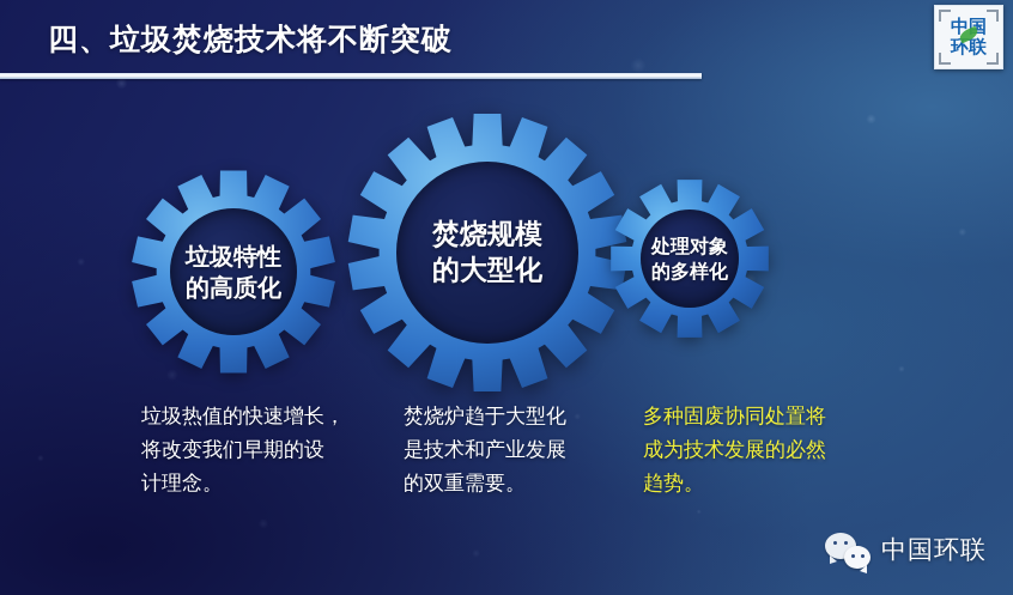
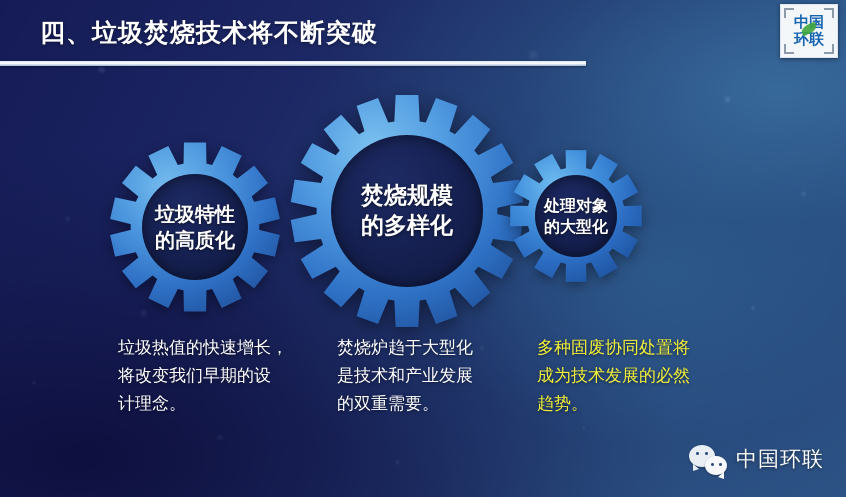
  四、垃圾焚烧技术将不断突破
  中国
  环联
  垃圾特性
  的高质化
  焚烧规模
- 的大型化
+ 的多样化
  处理对象
- 的多样化
+ 的大型化
  垃圾热值的快速增长，
  将改变我们早期的设
  计理念。
  焚烧炉趋于大型化
  是技术和产业发展
  的双重需要。
  多种固废协同处置将
  成为技术发展的必然
  趋势。
  中国环联
